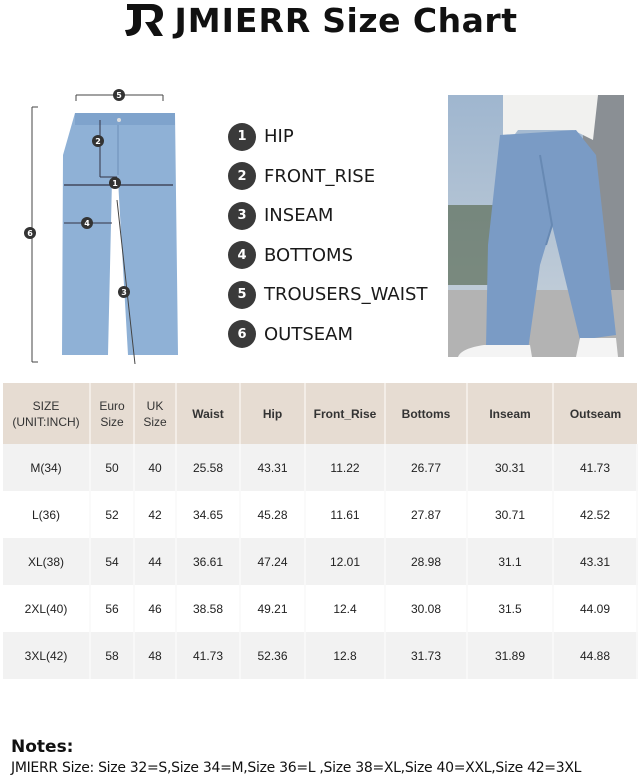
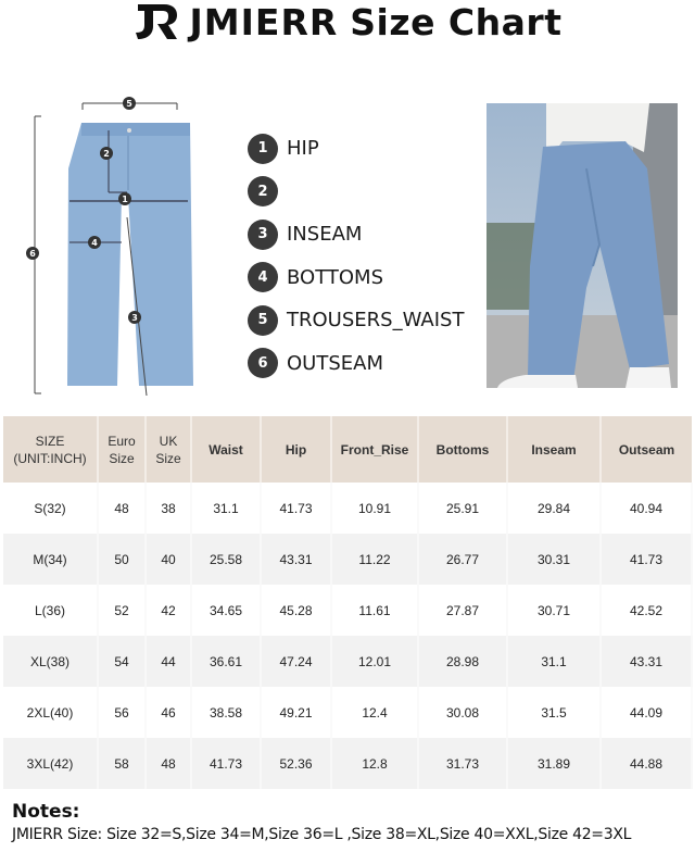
  JMIERR Size Chart
  5
  6
  1
  2
  4
  3
  1
  HIP
  2
- FRONT_RISE
  3
  INSEAM
  4
  BOTTOMS
  5
  TROUSERS_WAIST
  6
  OUTSEAM
  SIZE(UNIT:INCH)	EuroSize	UKSize	Waist	Hip	Front_Rise	Bottoms	Inseam	Outseam
+ S(32)	48	38	31.1	41.73	10.91	25.91	29.84	40.94
  M(34)	50	40	25.58	43.31	11.22	26.77	30.31	41.73
  L(36)	52	42	34.65	45.28	11.61	27.87	30.71	42.52
  XL(38)	54	44	36.61	47.24	12.01	28.98	31.1	43.31
  2XL(40)	56	46	38.58	49.21	12.4	30.08	31.5	44.09
  3XL(42)	58	48	41.73	52.36	12.8	31.73	31.89	44.88
  Notes:
  JMIERR Size: Size 32=S,Size 34=M,Size 36=L ,Size 38=XL,Size 40=XXL,Size 42=3XL
